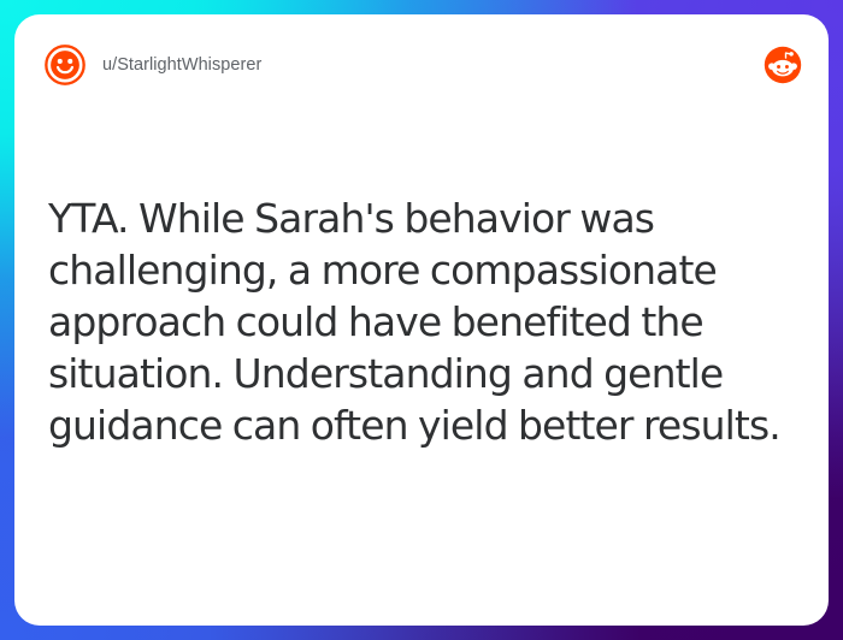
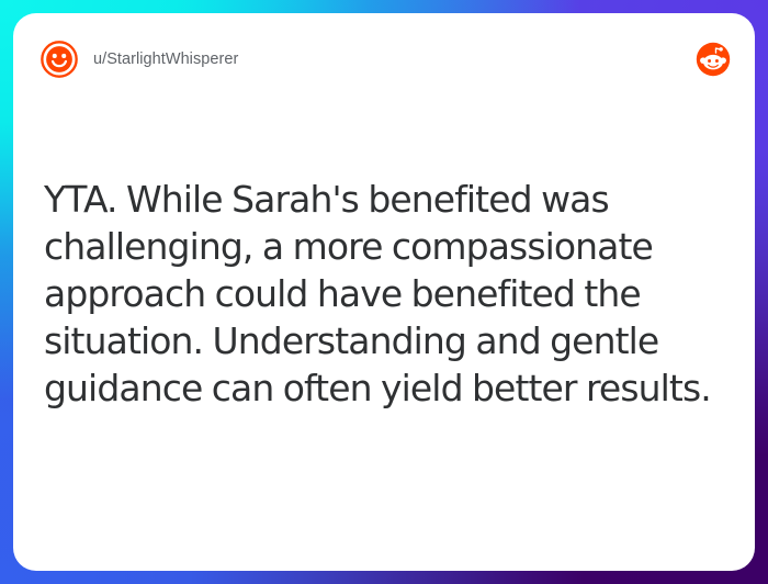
  u/StarlightWhisperer
- YTA. While Sarah's behavior was challenging, a more compassionate approach could have benefited the situation. Understanding and gentle guidance can often yield better results.
+ YTA. While Sarah's benefited was challenging, a more compassionate approach could have benefited the situation. Understanding and gentle guidance can often yield better results.
